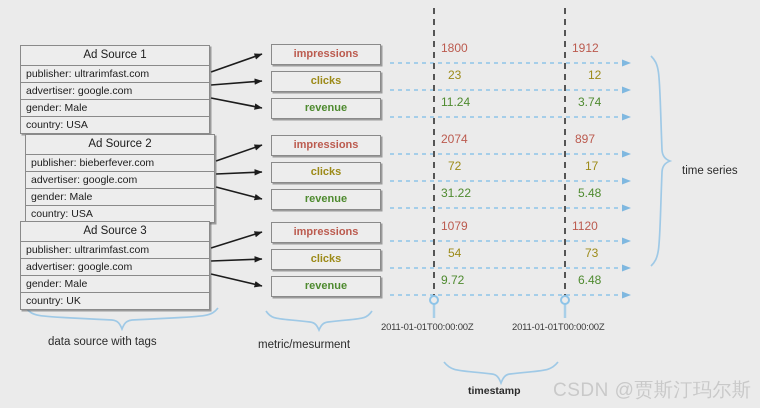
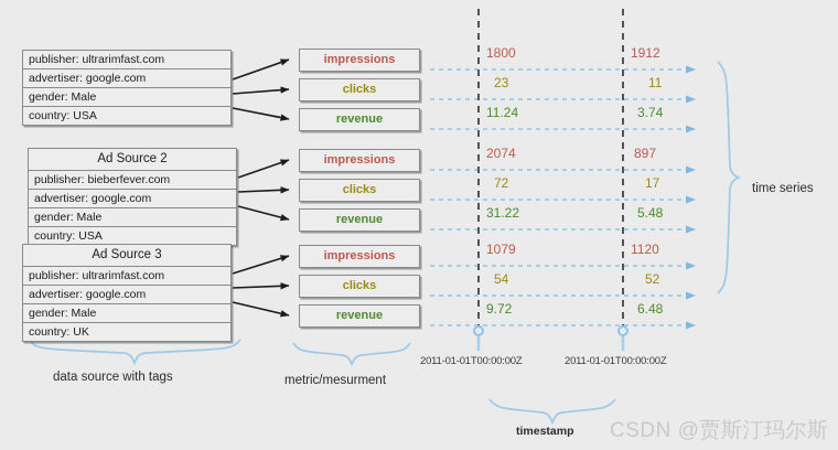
- Ad Source 1
  publisher: ultrarimfast.com
  advertiser: google.com
  gender: Male
  country: USA
  Ad Source 2
  publisher: bieberfever.com
  advertiser: google.com
  gender: Male
  country: USA
  Ad Source 3
  publisher: ultrarimfast.com
  advertiser: google.com
  gender: Male
  country: UK
  impressions
  clicks
  revenue
  impressions
  clicks
  revenue
  impressions
  clicks
  revenue
  1800
  1912
  23
- 12
+ 11
  11.24
  3.74
  2074
  897
  72
  17
  31.22
  5.48
  1079
  1120
  54
- 73
+ 52
  9.72
  6.48
  2011-01-01T00:00:00Z
  2011-01-01T00:00:00Z
  data source with tags
  metric/mesurment
  timestamp
  time series
  CSDN @贾斯汀玛尔斯
